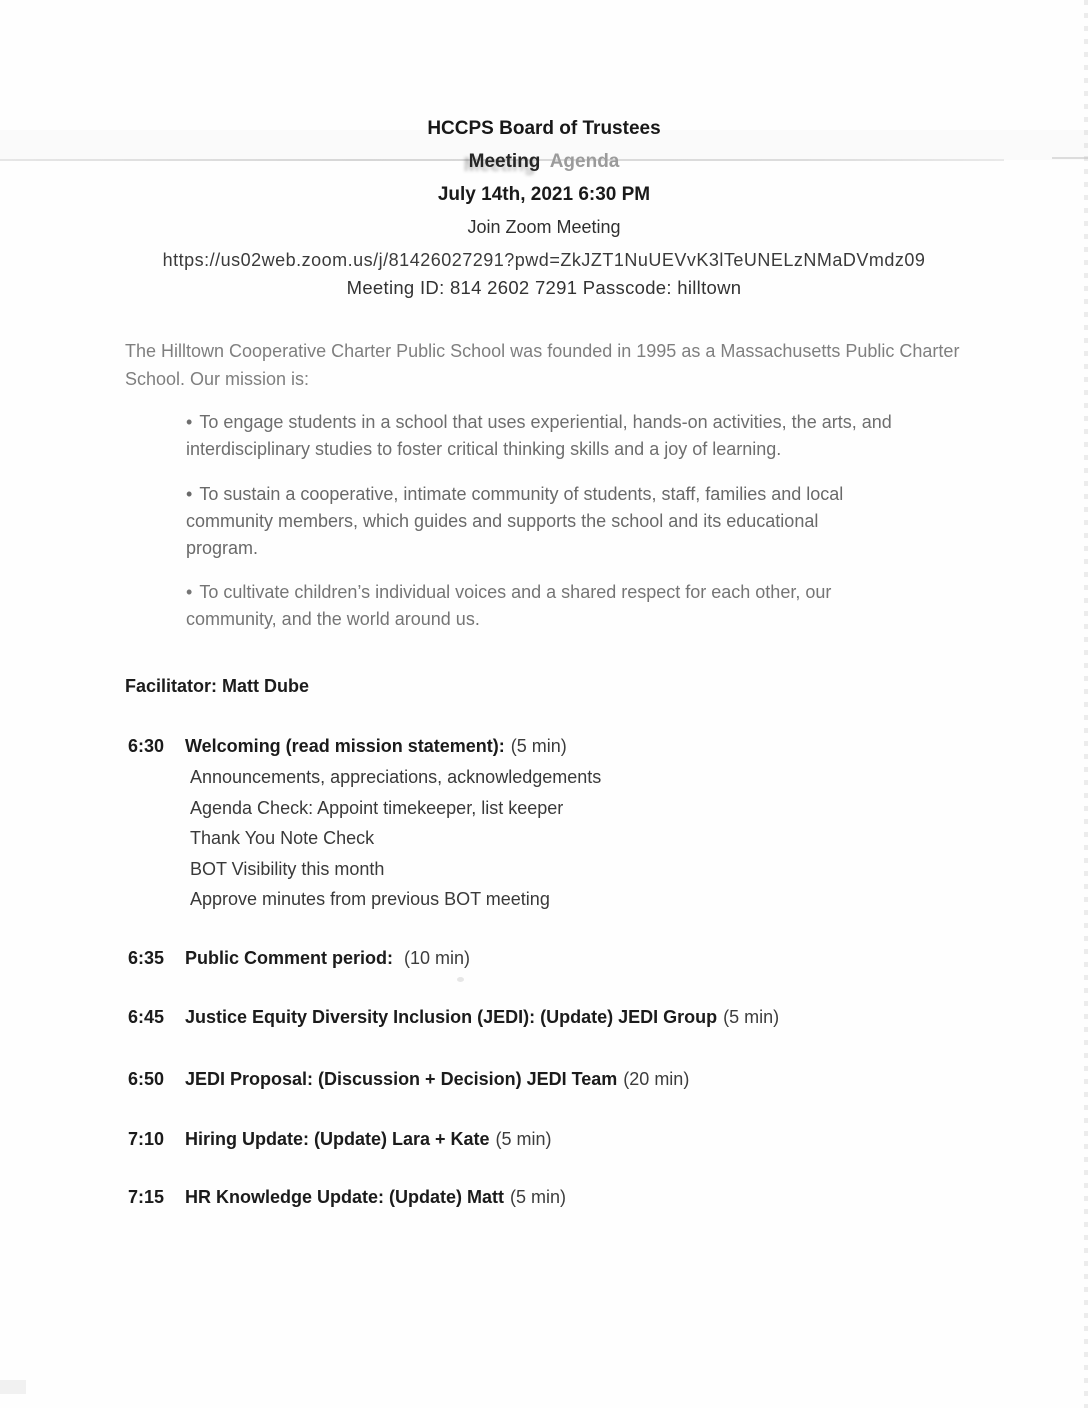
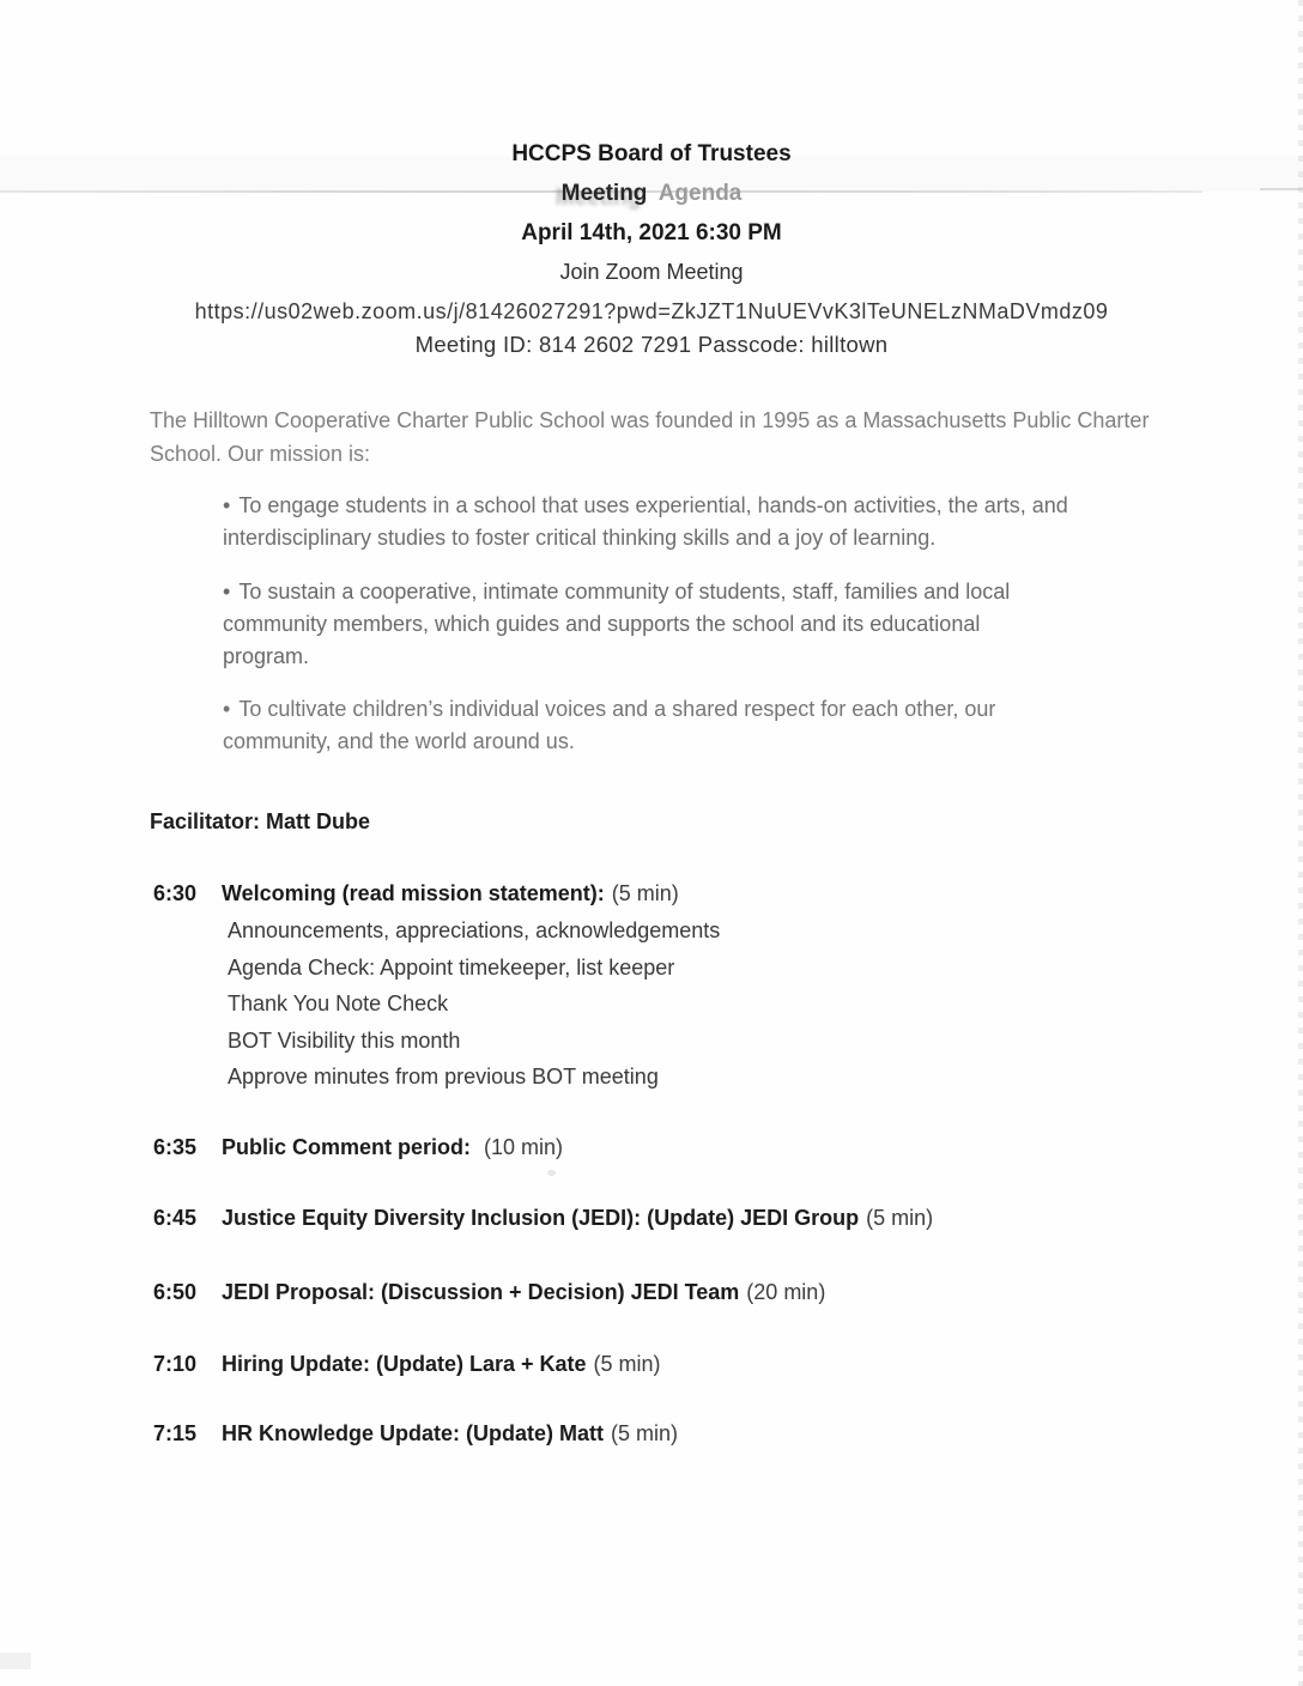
  HCCPS Board of Trustees
  Meeting Agenda
- July 14th, 2021 6:30 PM
+ April 14th, 2021 6:30 PM
  Join Zoom Meeting
  https://us02web.zoom.us/j/81426027291?pwd=ZkJZT1NuUEVvK3lTeUNELzNMaDVmdz09
  Meeting ID: 814 2602 7291 Passcode: hilltown
  The Hilltown Cooperative Charter Public School was founded in 1995 as a Massachusetts Public Charter School. Our mission is:
  • To engage students in a school that uses experiential, hands-on activities, the arts, and interdisciplinary studies to foster critical thinking skills and a joy of learning.
  • To sustain a cooperative, intimate community of students, staff, families and local community members, which guides and supports the school and its educational program.
  • To cultivate children’s individual voices and a shared respect for each other, our community, and the world around us.
  Facilitator: Matt Dube
  6:30 Welcoming (read mission statement): (5 min)
  Announcements, appreciations, acknowledgements
  Agenda Check: Appoint timekeeper, list keeper
  Thank You Note Check
  BOT Visibility this month
  Approve minutes from previous BOT meeting
  6:35 Public Comment period: (10 min)
  6:45 Justice Equity Diversity Inclusion (JEDI): (Update) JEDI Group (5 min)
  6:50 JEDI Proposal: (Discussion + Decision) JEDI Team (20 min)
  7:10 Hiring Update: (Update) Lara + Kate (5 min)
  7:15 HR Knowledge Update: (Update) Matt (5 min)
